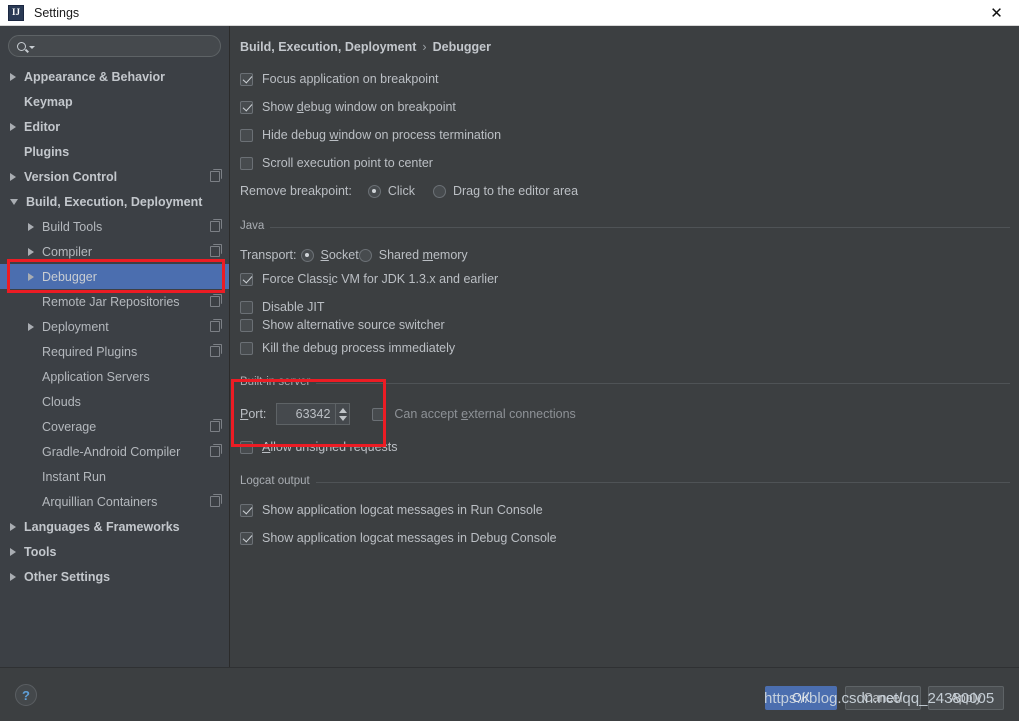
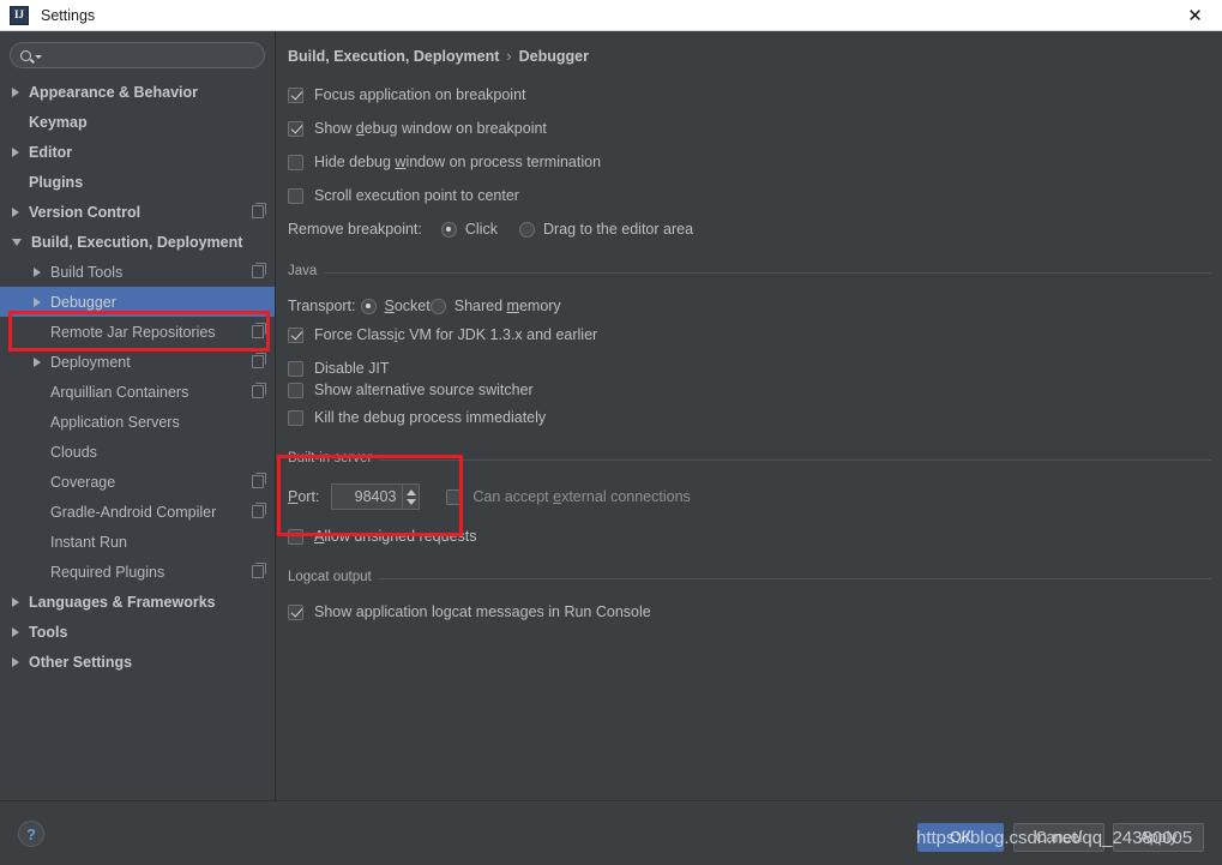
  IJ
  Settings
  ✕
  Appearance & Behavior
  Keymap
  Editor
  Plugins
  Version Control
  Build, Execution, Deployment
  Build Tools
- Compiler
  Debugger
  Remote Jar Repositories
  Deployment
- Required Plugins
+ Arquillian Containers
  Application Servers
  Clouds
  Coverage
  Gradle-Android Compiler
  Instant Run
- Arquillian Containers
+ Required Plugins
  Languages & Frameworks
  Tools
  Other Settings
  Build, Execution, Deployment › Debugger
  Focus application on breakpoint
  Show debug window on breakpoint
  Hide debug window on process termination
  Scroll execution point to center
  Remove breakpoint:
  Click
  Drag to the editor area
  Java
  Transport:
  Socket
  Shared memory
  Force Classic VM for JDK 1.3.x and earlier
  Disable JIT
  Show alternative source switcher
  Kill the debug process immediately
  Built-in server
  Port:
- 63342
+ 98403
  Can accept external connections
  Allow unsigned requests
  Logcat output
  Show application logcat messages in Run Console
- Show application logcat messages in Debug Console
  ?
  OK
  Cancel
  Apply
  https://blog.csdn.net/qq_24380005
